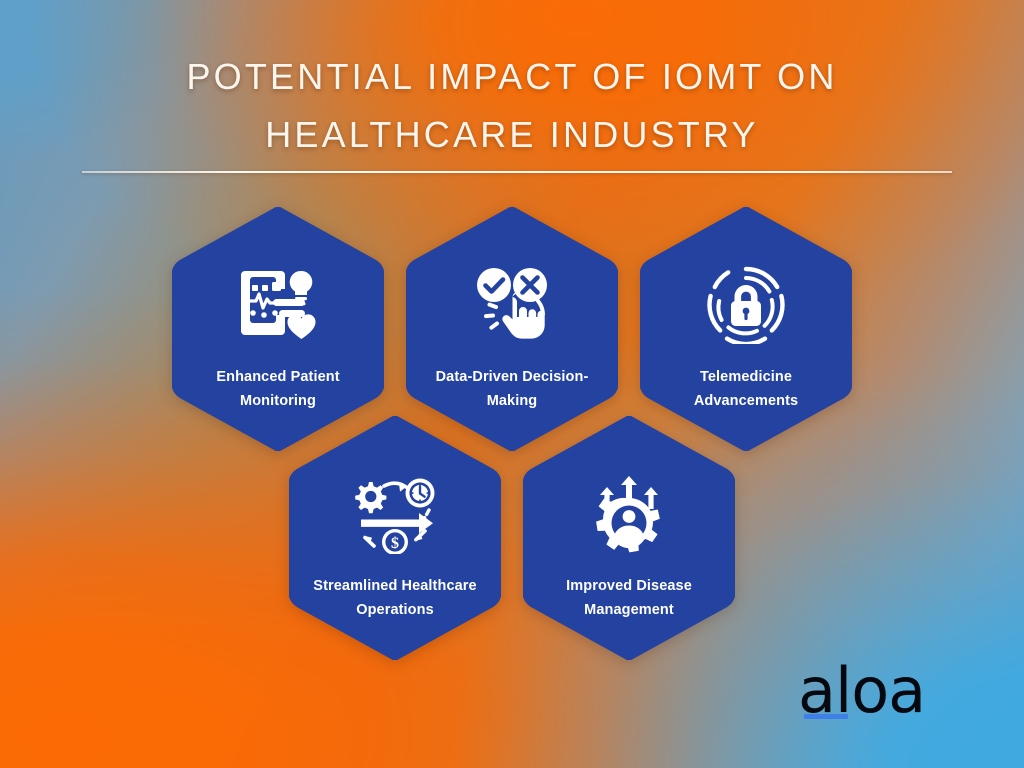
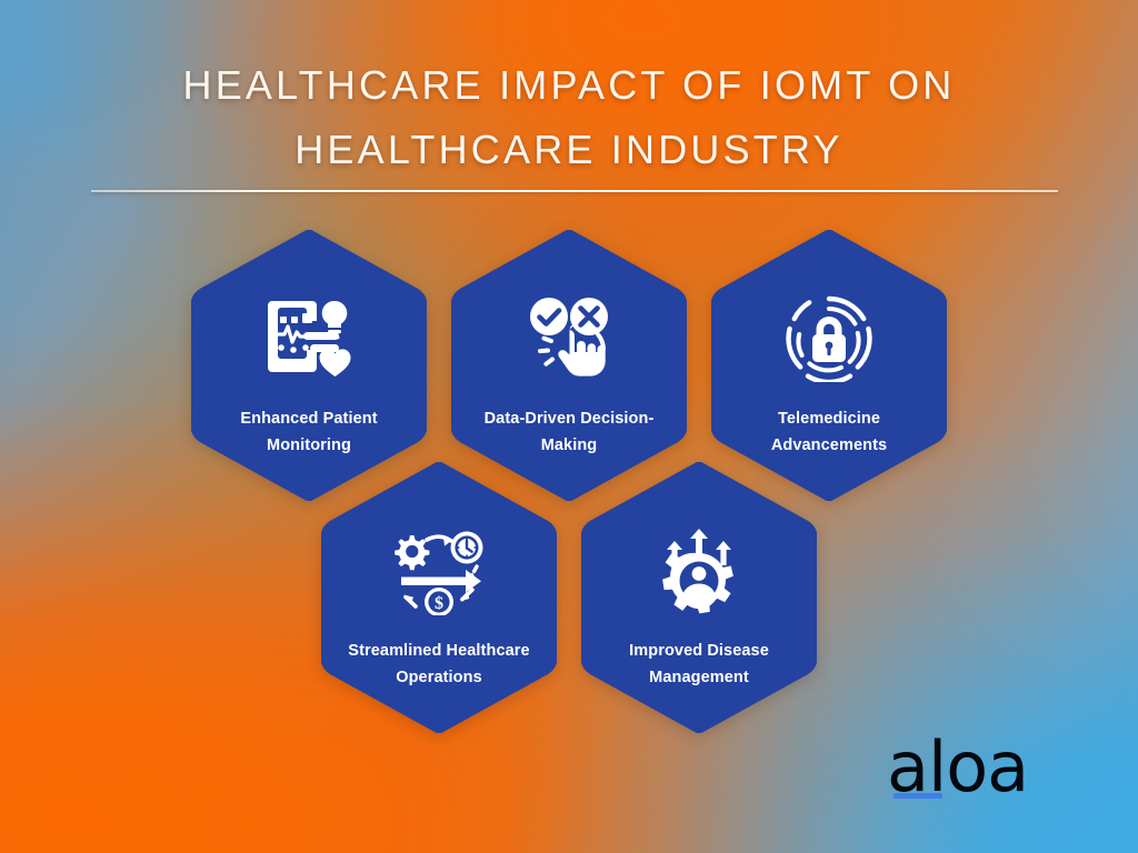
- POTENTIAL IMPACT OF IOMT ON
+ HEALTHCARE IMPACT OF IOMT ON
  HEALTHCARE INDUSTRY
  Enhanced Patient Monitoring
  Data-Driven Decision-Making
  Telemedicine Advancements
  $
  Streamlined Healthcare Operations
  Improved Disease Management
  aloa
